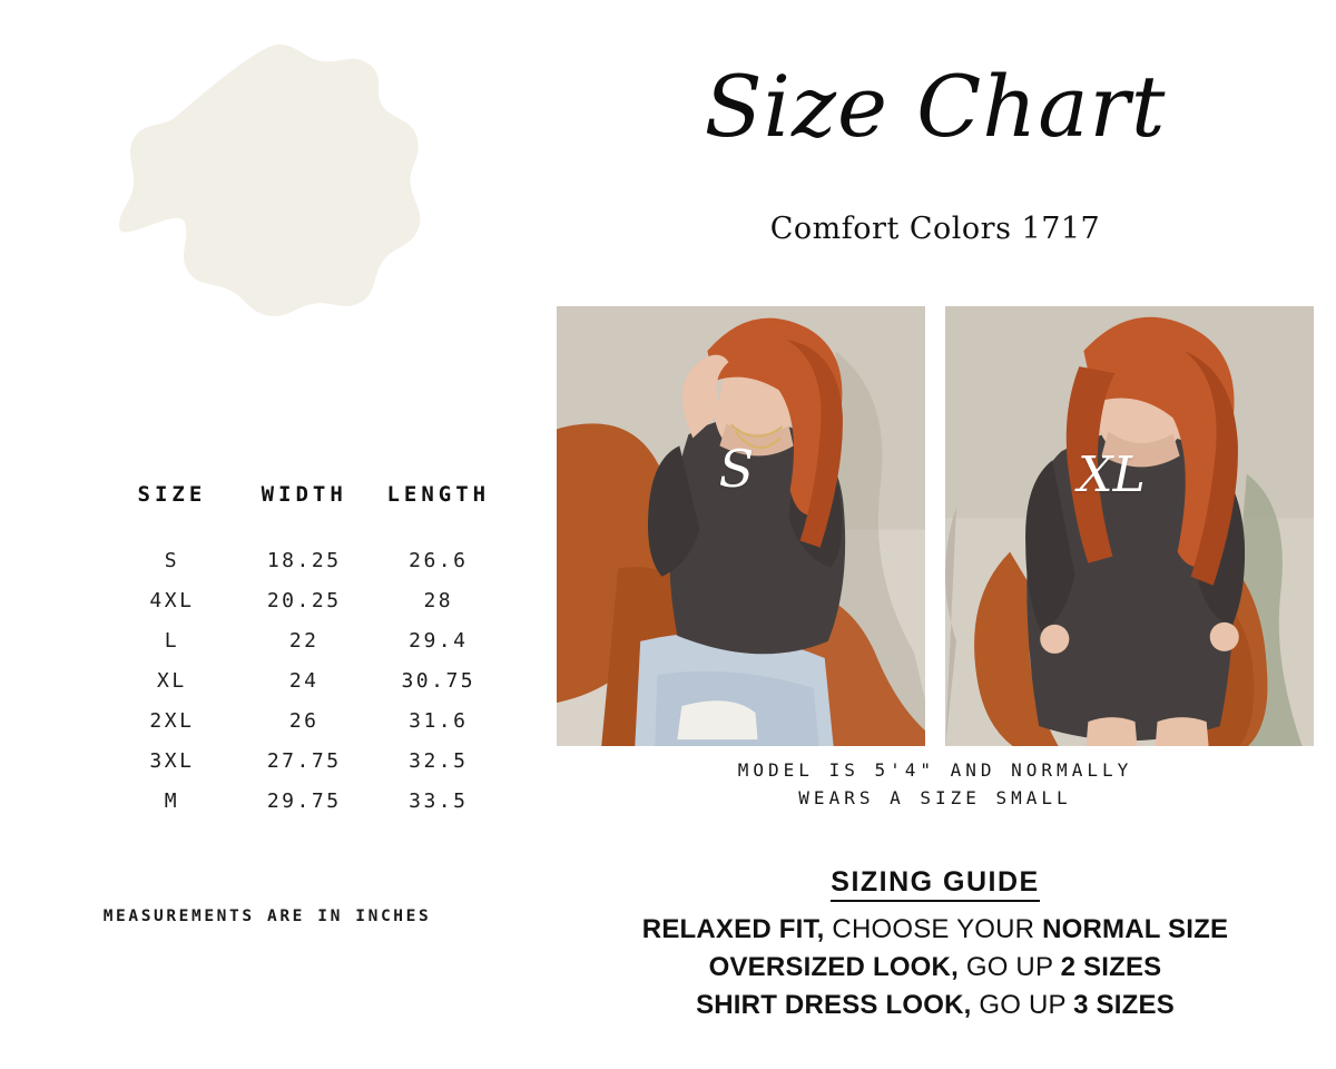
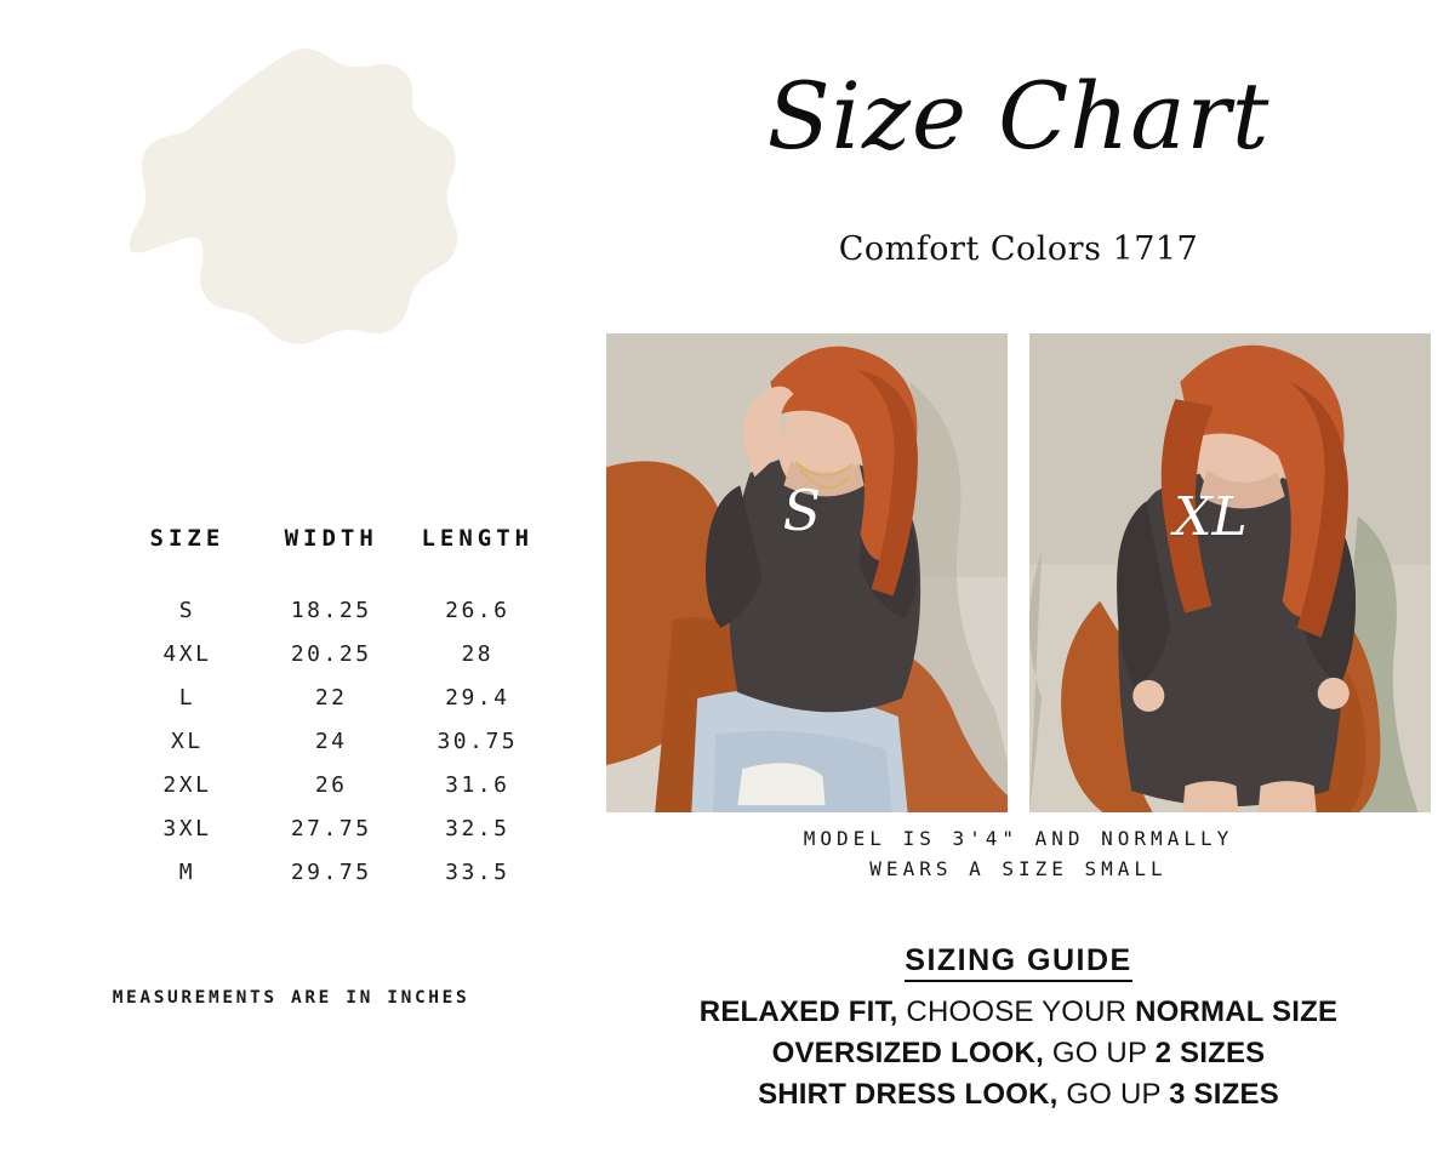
  SIZE	WIDTH	LENGTH
  S	18.25	26.6
  4XL	20.25	28
  L	22	29.4
  XL	24	30.75
  2XL	26	31.6
  3XL	27.75	32.5
  M	29.75	33.5
  MEASUREMENTS ARE IN INCHES
  Size Chart
  Comfort Colors 1717
  S
  XL
- MODEL IS 5'4" AND NORMALLY
+ MODEL IS 3'4" AND NORMALLY
  WEARS A SIZE SMALL
  SIZING GUIDE
  RELAXED FIT, CHOOSE YOUR NORMAL SIZE
  OVERSIZED LOOK, GO UP 2 SIZES
  SHIRT DRESS LOOK, GO UP 3 SIZES
